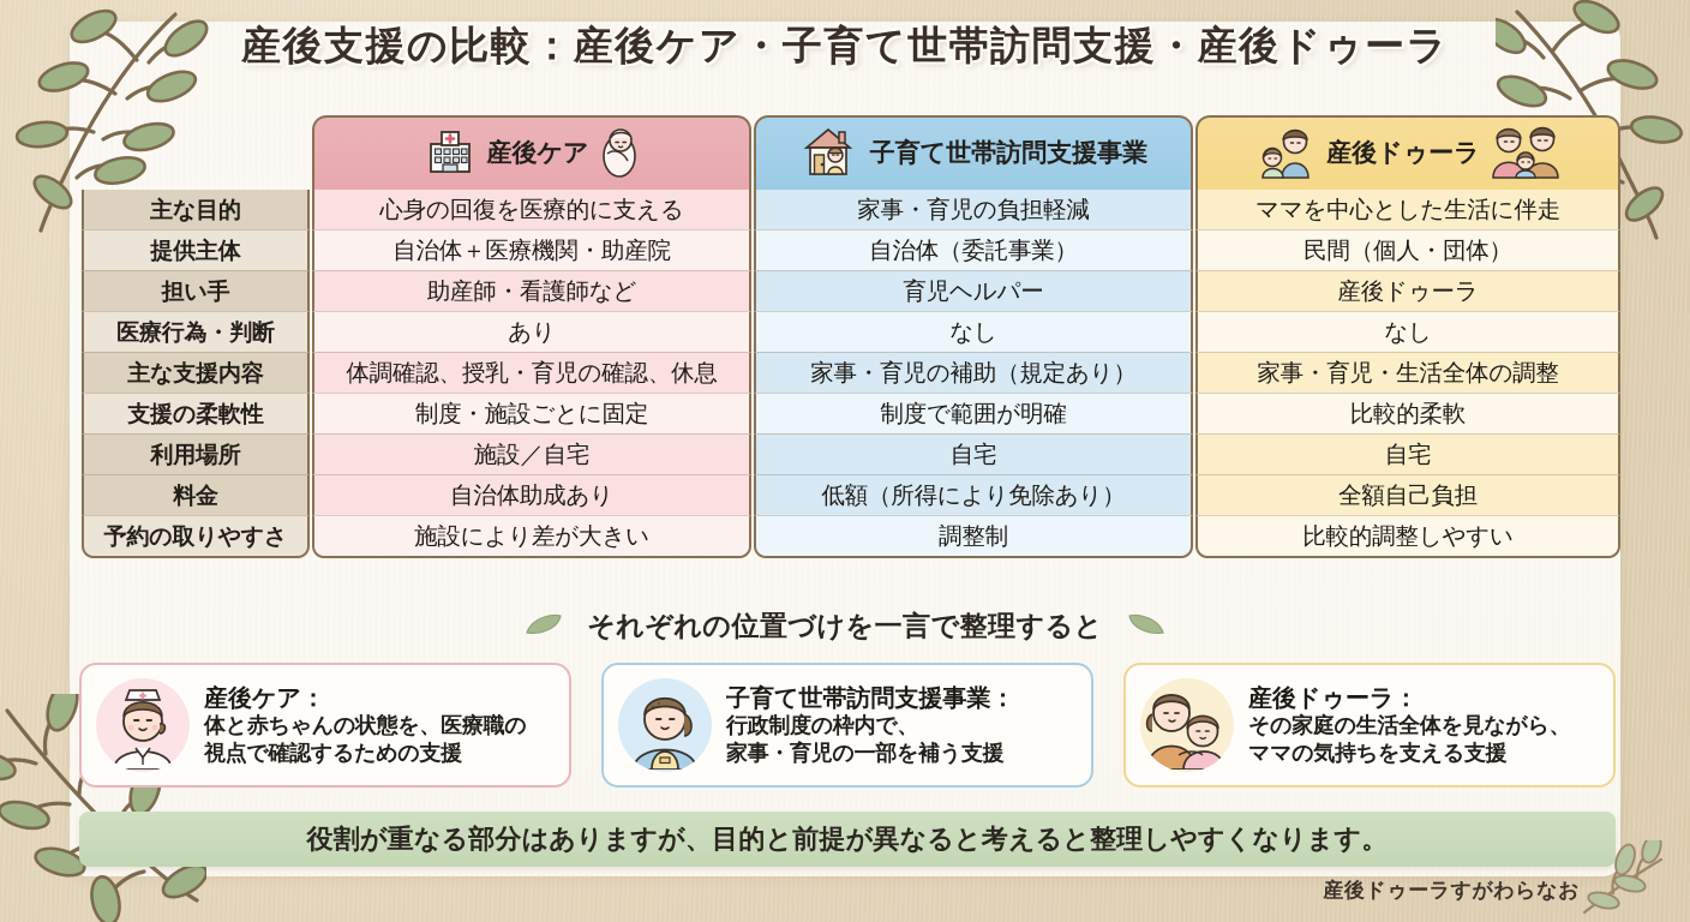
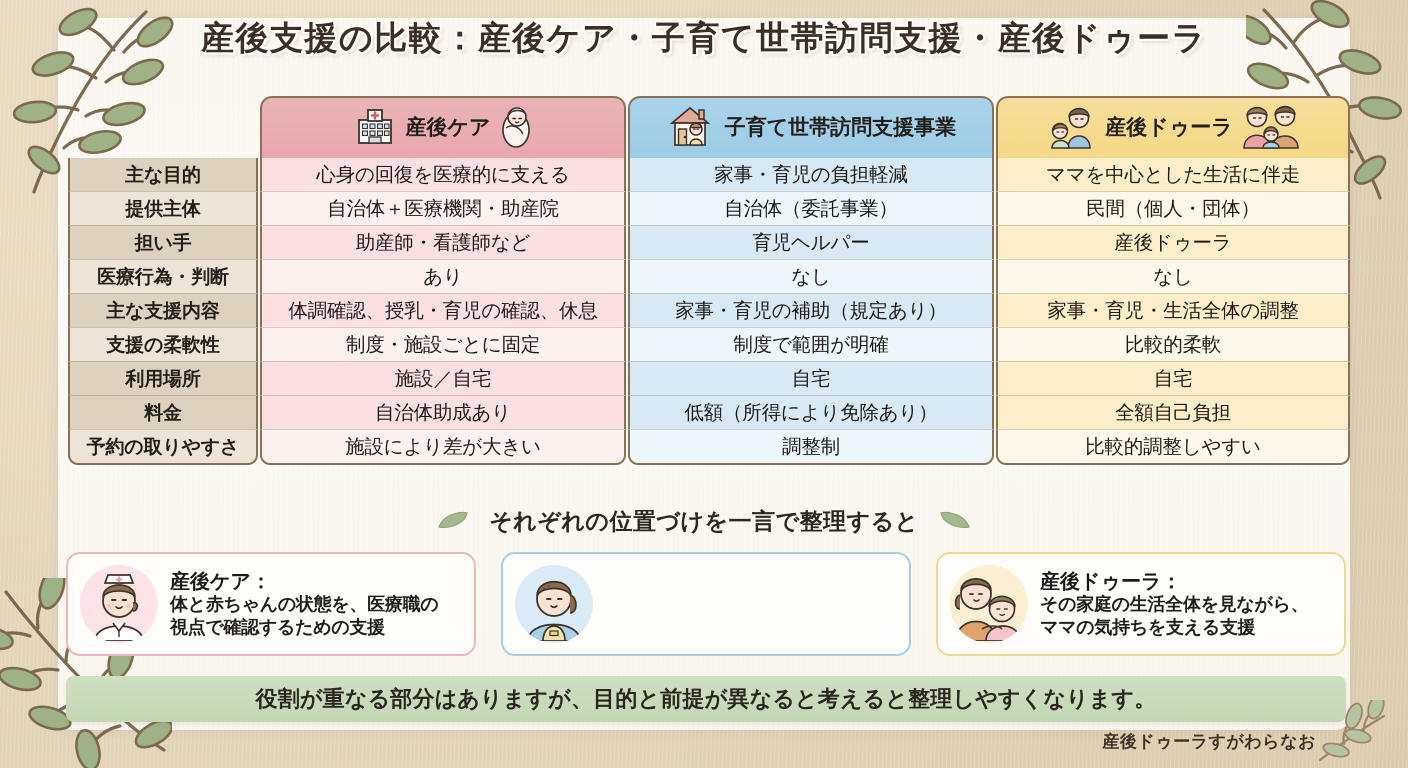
  産後支援の比較：産後ケア・子育て世帯訪問支援・産後ドゥーラ
  	産後ケア	子育て世帯訪問支援事業	産後ドゥーラ
  主な目的	心身の回復を医療的に支える	家事・育児の負担軽減	ママを中心とした生活に伴走
  提供主体	自治体＋医療機関・助産院	自治体（委託事業）	民間（個人・団体）
  担い手	助産師・看護師など	育児ヘルパー	産後ドゥーラ
  医療行為・判断	あり	なし	なし
  主な支援内容	体調確認、授乳・育児の確認、休息	家事・育児の補助（規定あり）	家事・育児・生活全体の調整
  支援の柔軟性	制度・施設ごとに固定	制度で範囲が明確	比較的柔軟
  利用場所	施設／自宅	自宅	自宅
  料金	自治体助成あり	低額（所得により免除あり）	全額自己負担
  予約の取りやすさ	施設により差が大きい	調整制	比較的調整しやすい
  それぞれの位置づけを一言で整理すると
  産後ケア：
  体と赤ちゃんの状態を、医療職の
  視点で確認するための支援
- 子育て世帯訪問支援事業：
- 行政制度の枠内で、
- 家事・育児の一部を補う支援
  産後ドゥーラ：
  その家庭の生活全体を見ながら、
  ママの気持ちを支える支援
  役割が重なる部分はありますが、目的と前提が異なると考えると整理しやすくなります。
  産後ドゥーラすがわらなお
